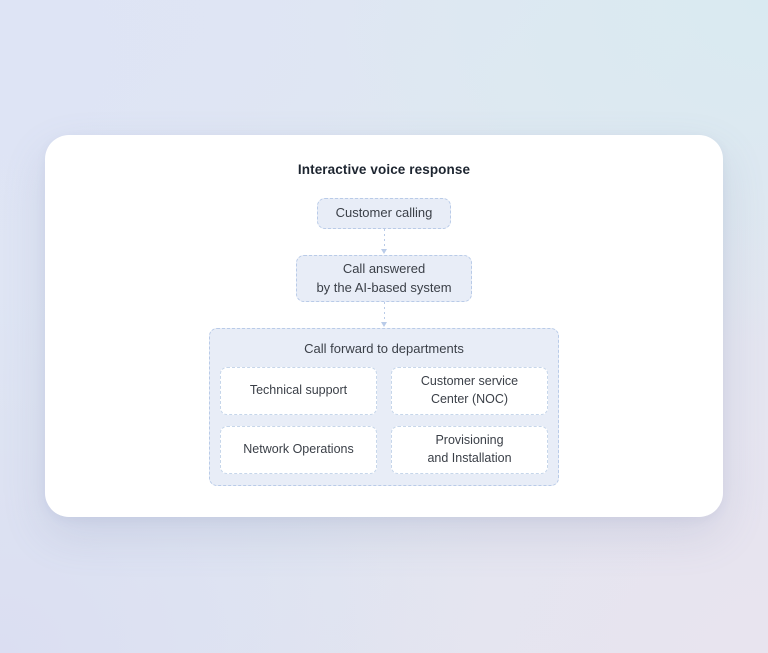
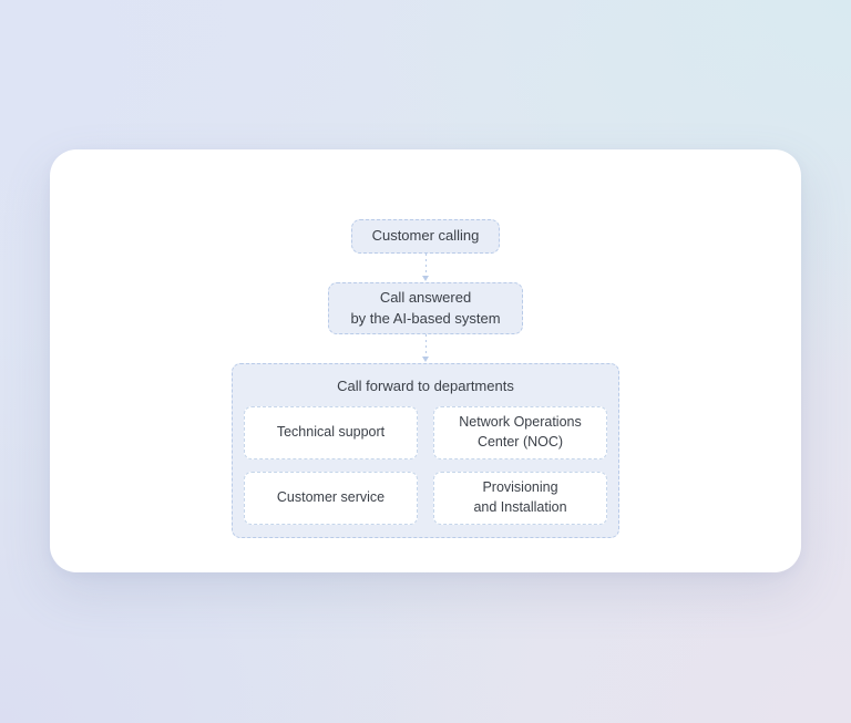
- Interactive voice response
  Customer calling
  Call answered
  by the AI-based system
  Call forward to departments
  Technical support
- Customer service
+ Network Operations
  Center (NOC)
- Network Operations
+ Customer service
  Provisioning
  and Installation
